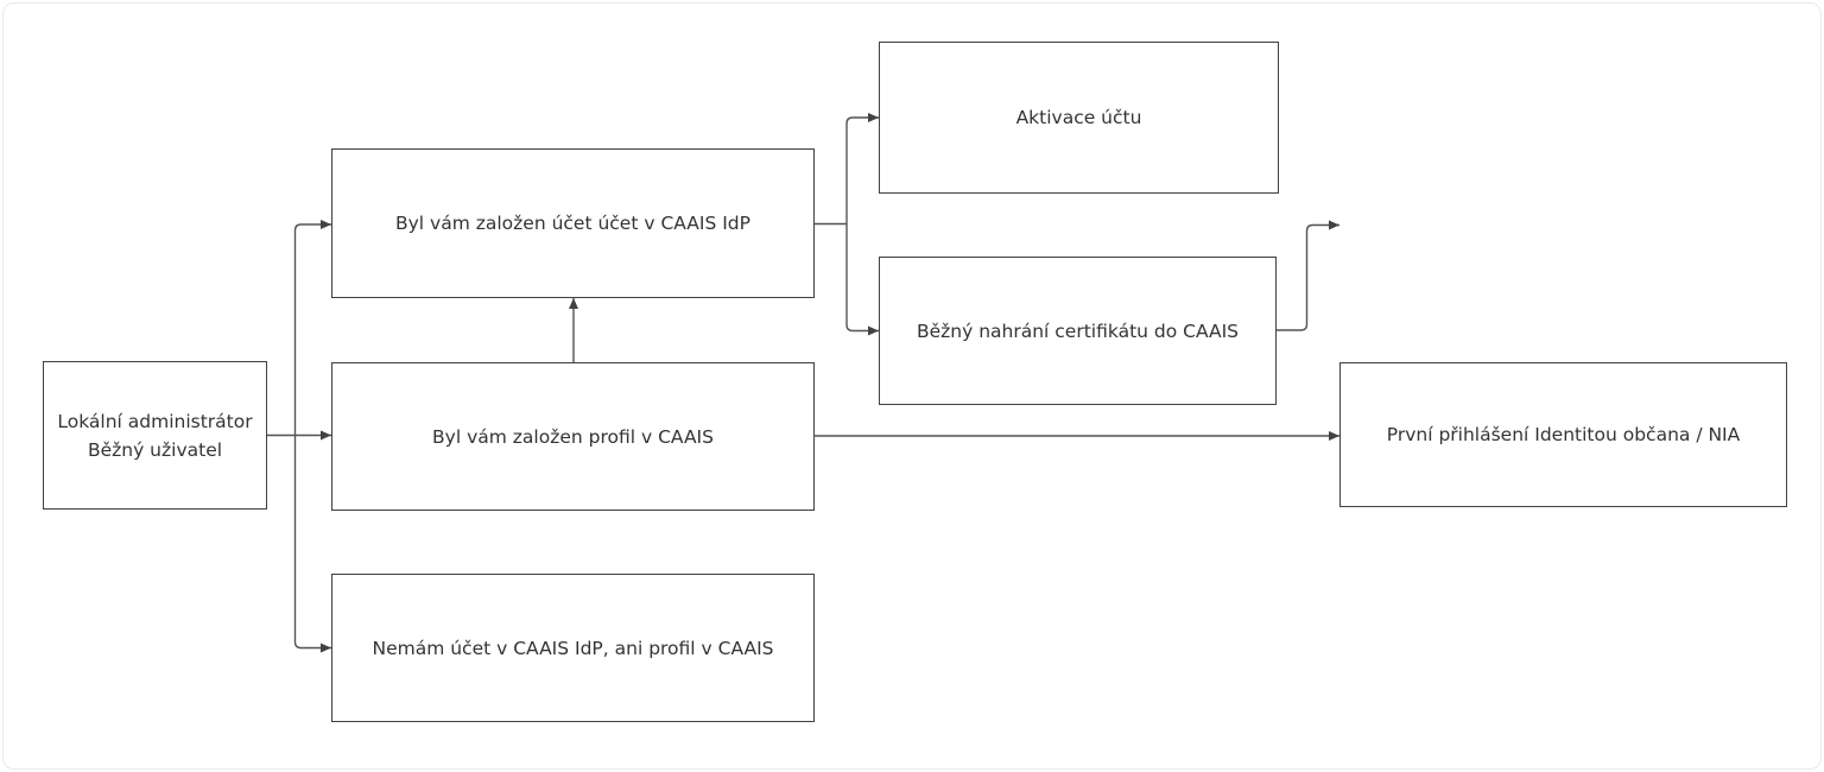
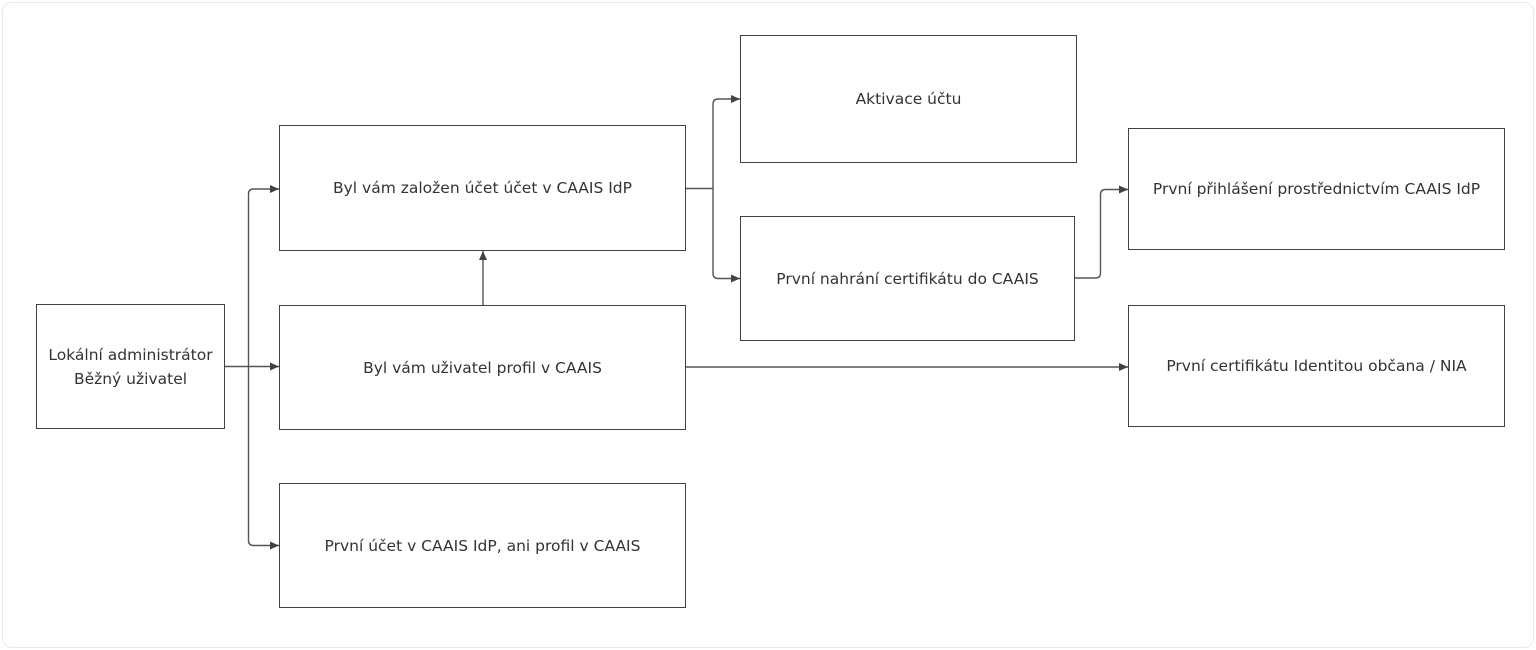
  Lokální administrátor
  Běžný uživatel
  Byl vám založen účet účet v CAAIS IdP
- Byl vám založen profil v CAAIS
+ Byl vám uživatel profil v CAAIS
- Nemám účet v CAAIS IdP, ani profil v CAAIS
+ První účet v CAAIS IdP, ani profil v CAAIS
  Aktivace účtu
- Běžný nahrání certifikátu do CAAIS
+ První nahrání certifikátu do CAAIS
+ První přihlášení prostřednictvím CAAIS IdP
- První přihlášení Identitou občana / NIA
+ První certifikátu Identitou občana / NIA
